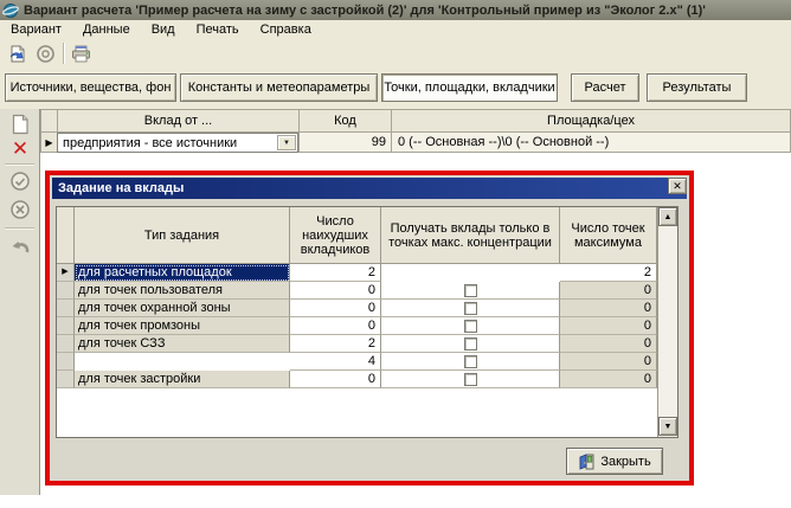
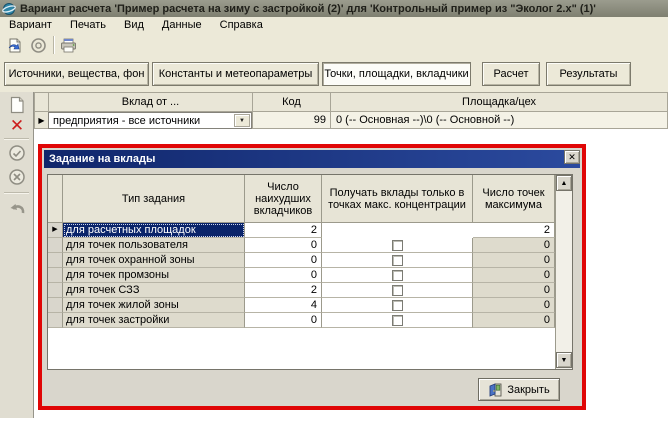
  Вариант расчета 'Пример расчета на зиму с застройкой (2)' для 'Контрольный пример из "Эколог 2.х" (1)'
  Вариант
- Данные
+ Печать
  Вид
- Печать
+ Данные
  Справка
  Источники, вещества, фон
  Константы и метеопараметры
  Точки, площадки, вкладчики
  Расчет
  Результаты
  ✕
  Вклад от ...
  Площадка/цех
  ▶
  предприятия - все источники
  99
  0 (-- Основная --)\0 (-- Основной --)
  Задание на вклады
  ✕
  Тип задания
  Число наихудших вкладчиков
  Получать вклады только в точках макс. концентрации
  Число точек максимума
  для расчетных площадок
  2
  2
  для точек пользователя
  0
  0
  для точек охранной зоны
  0
  0
  для точек промзоны
  0
  0
  для точек СЗЗ
  2
  0
+ для точек жилой зоны
  4
  0
  для точек застройки
  0
  0
  Закрыть
